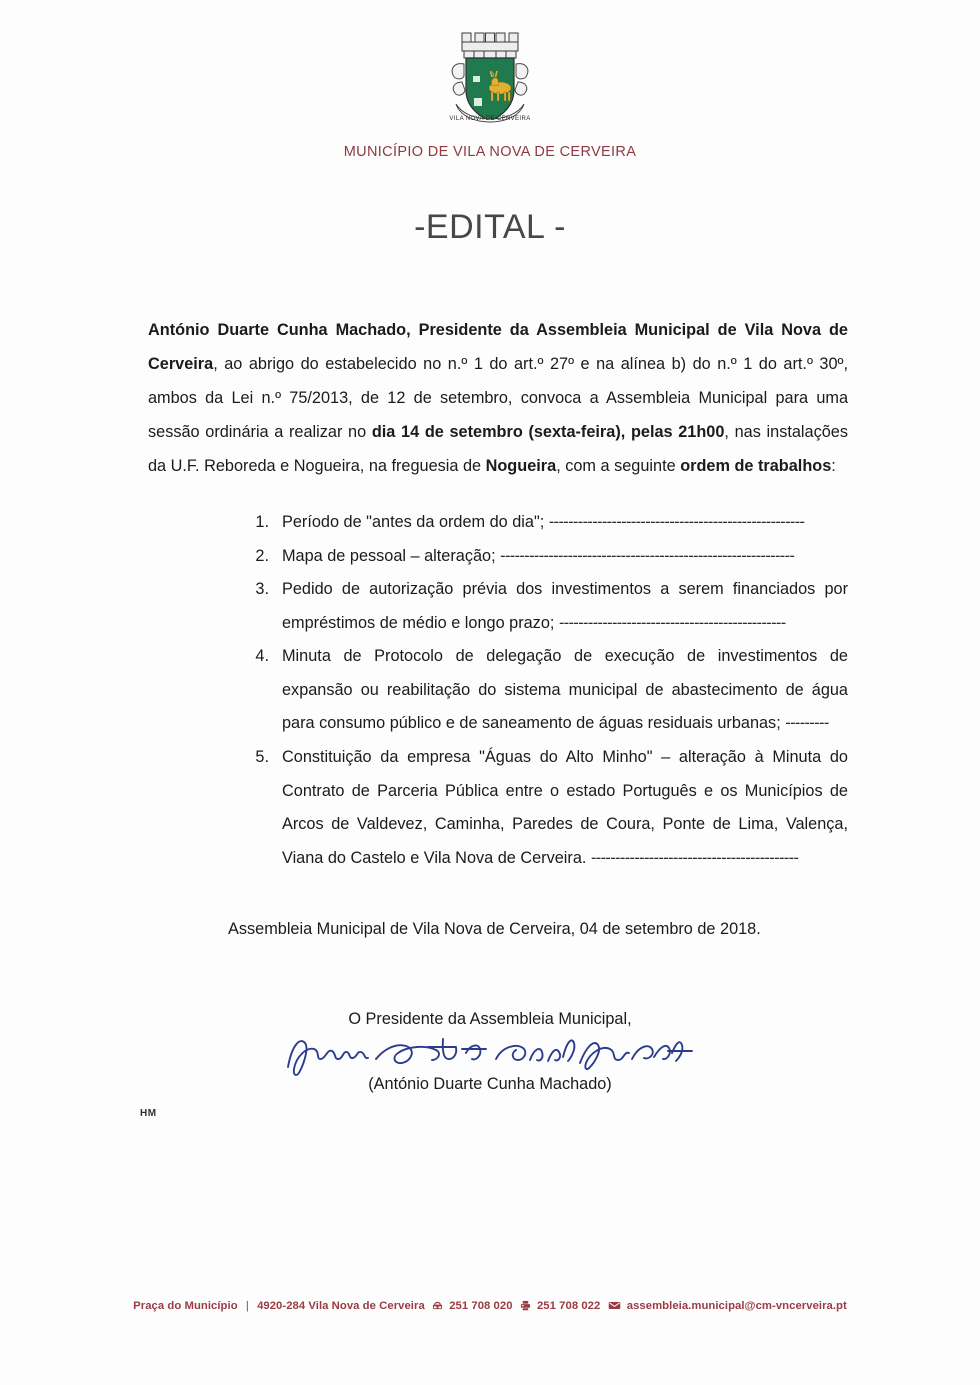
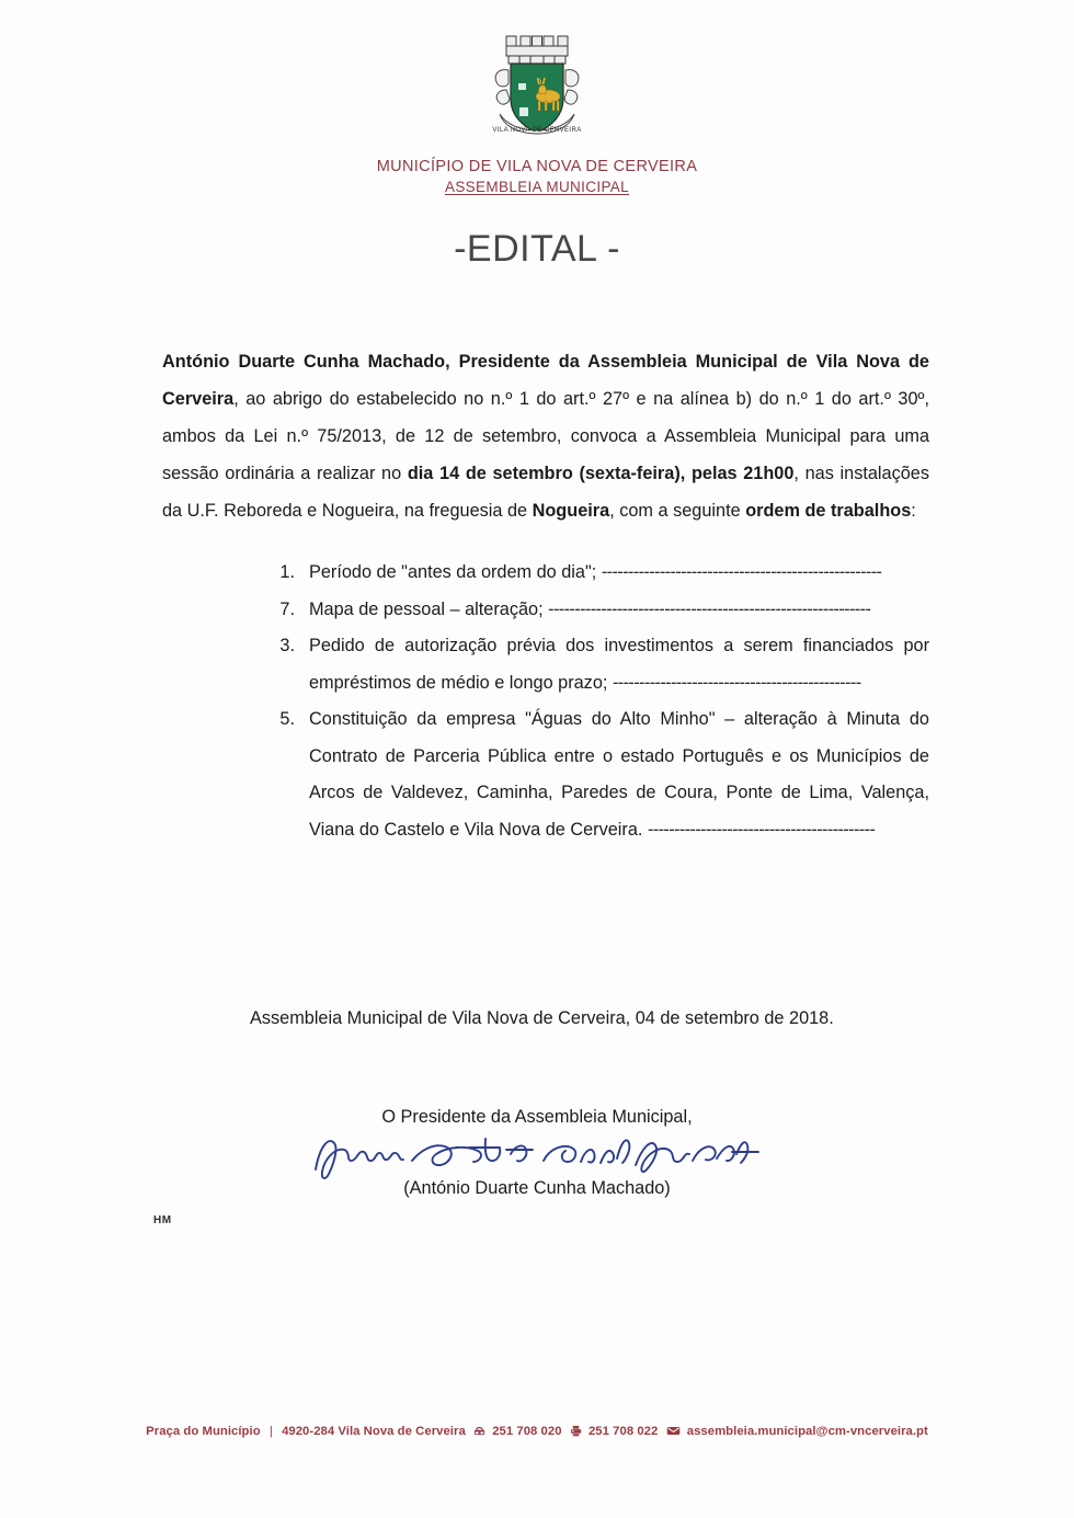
  MUNICÍPIO DE VILA NOVA DE CERVEIRA
+ ASSEMBLEIA MUNICIPAL
  -EDITAL -
  António Duarte Cunha Machado, Presidente da Assembleia Municipal de Vila Nova de Cerveira, ao abrigo do estabelecido no n.º 1 do art.º 27º e na alínea b) do n.º 1 do art.º 30º, ambos da Lei n.º 75/2013, de 12 de setembro, convoca a Assembleia Municipal para uma sessão ordinária a realizar no dia 14 de setembro (sexta-feira), pelas 21h00, nas instalações da U.F. Reboreda e Nogueira, na freguesia de Nogueira, com a seguinte ordem de trabalhos:
  1.
  Período de "antes da ordem do dia"; -----------------------------------------------------
- 2.
+ 7.
  Mapa de pessoal – alteração; -------------------------------------------------------------
  3.
  Pedido de autorização prévia dos investimentos a serem financiados por empréstimos de médio e longo prazo; -----------------------------------------------
- 4.
- Minuta de Protocolo de delegação de execução de investimentos de expansão ou reabilitação do sistema municipal de abastecimento de água para consumo público e de saneamento de águas residuais urbanas; ---------
  5.
  Constituição da empresa "Águas do Alto Minho" – alteração à Minuta do Contrato de Parceria Pública entre o estado Português e os Municípios de Arcos de Valdevez, Caminha, Paredes de Coura, Ponte de Lima, Valença, Viana do Castelo e Vila Nova de Cerveira. -------------------------------------------
  Assembleia Municipal de Vila Nova de Cerveira, 04 de setembro de 2018.
  O Presidente da Assembleia Municipal,
  (António Duarte Cunha Machado)
  HM
  Praça do Município | 4920-284 Vila Nova de Cerveira 251 708 020 251 708 022 assembleia.municipal@cm-vncerveira.pt
